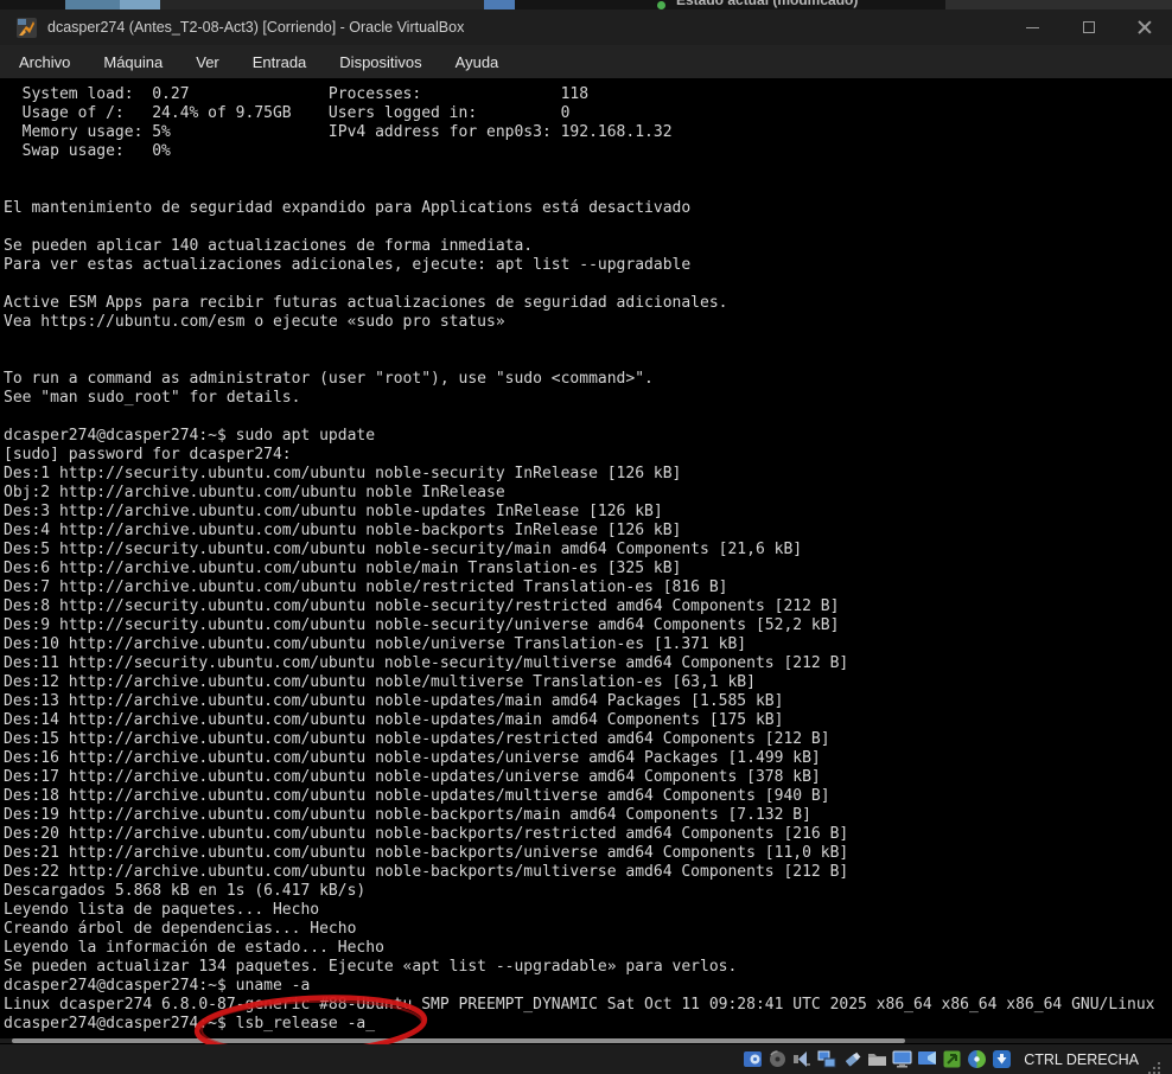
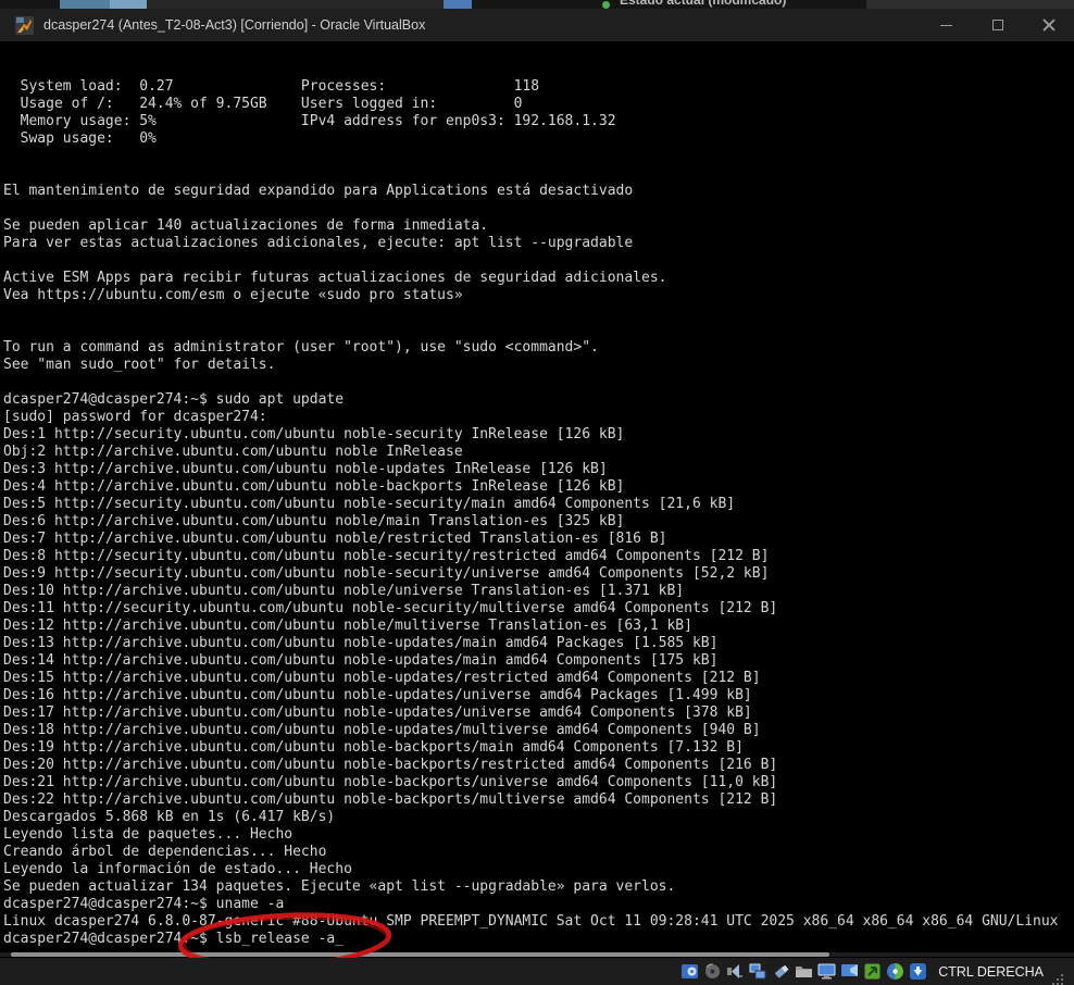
  Estado actual (modificado)
  dcasper274 (Antes_T2-08-Act3) [Corriendo] - Oracle VirtualBox
- Archivo
- Máquina
- Ver
- Entrada
- Dispositivos
- Ayuda
  System load: 0.27 Processes: 118
  Usage of /: 24.4% of 9.75GB Users logged in: 0
  Memory usage: 5% IPv4 address for enp0s3: 192.168.1.32
  Swap usage: 0%
  El mantenimiento de seguridad expandido para Applications está desactivado
  Se pueden aplicar 140 actualizaciones de forma inmediata.
  Para ver estas actualizaciones adicionales, ejecute: apt list --upgradable
  Active ESM Apps para recibir futuras actualizaciones de seguridad adicionales.
  Vea https://ubuntu.com/esm o ejecute «sudo pro status»
  To run a command as administrator (user "root"), use "sudo <command>".
  See "man sudo_root" for details.
  dcasper274@dcasper274:~$ sudo apt update
  [sudo] password for dcasper274:
  Des:1 http://security.ubuntu.com/ubuntu noble-security InRelease [126 kB]
  Obj:2 http://archive.ubuntu.com/ubuntu noble InRelease
  Des:3 http://archive.ubuntu.com/ubuntu noble-updates InRelease [126 kB]
  Des:4 http://archive.ubuntu.com/ubuntu noble-backports InRelease [126 kB]
  Des:5 http://security.ubuntu.com/ubuntu noble-security/main amd64 Components [21,6 kB]
  Des:6 http://archive.ubuntu.com/ubuntu noble/main Translation-es [325 kB]
  Des:7 http://archive.ubuntu.com/ubuntu noble/restricted Translation-es [816 B]
  Des:8 http://security.ubuntu.com/ubuntu noble-security/restricted amd64 Components [212 B]
  Des:9 http://security.ubuntu.com/ubuntu noble-security/universe amd64 Components [52,2 kB]
  Des:10 http://archive.ubuntu.com/ubuntu noble/universe Translation-es [1.371 kB]
  Des:11 http://security.ubuntu.com/ubuntu noble-security/multiverse amd64 Components [212 B]
  Des:12 http://archive.ubuntu.com/ubuntu noble/multiverse Translation-es [63,1 kB]
  Des:13 http://archive.ubuntu.com/ubuntu noble-updates/main amd64 Packages [1.585 kB]
  Des:14 http://archive.ubuntu.com/ubuntu noble-updates/main amd64 Components [175 kB]
  Des:15 http://archive.ubuntu.com/ubuntu noble-updates/restricted amd64 Components [212 B]
  Des:16 http://archive.ubuntu.com/ubuntu noble-updates/universe amd64 Packages [1.499 kB]
  Des:17 http://archive.ubuntu.com/ubuntu noble-updates/universe amd64 Components [378 kB]
  Des:18 http://archive.ubuntu.com/ubuntu noble-updates/multiverse amd64 Components [940 B]
  Des:19 http://archive.ubuntu.com/ubuntu noble-backports/main amd64 Components [7.132 B]
  Des:20 http://archive.ubuntu.com/ubuntu noble-backports/restricted amd64 Components [216 B]
  Des:21 http://archive.ubuntu.com/ubuntu noble-backports/universe amd64 Components [11,0 kB]
  Des:22 http://archive.ubuntu.com/ubuntu noble-backports/multiverse amd64 Components [212 B]
  Descargados 5.868 kB en 1s (6.417 kB/s)
  Leyendo lista de paquetes... Hecho
  Creando árbol de dependencias... Hecho
  Leyendo la información de estado... Hecho
  Se pueden actualizar 134 paquetes. Ejecute «apt list --upgradable» para verlos.
  dcasper274@dcasper274:~$ uname -a
  Linux dcasper274 6.8.0-87-eric #88-Ubun SMP PREEMPT_DYNAMIC Sat Oct 11 09:28:41 UTC 2025 x86_64 x86_64 x86_64 GNU/Linux
  dcasper274@dcasper274~$ lsb_release -a_
  CTRL DERECHA
